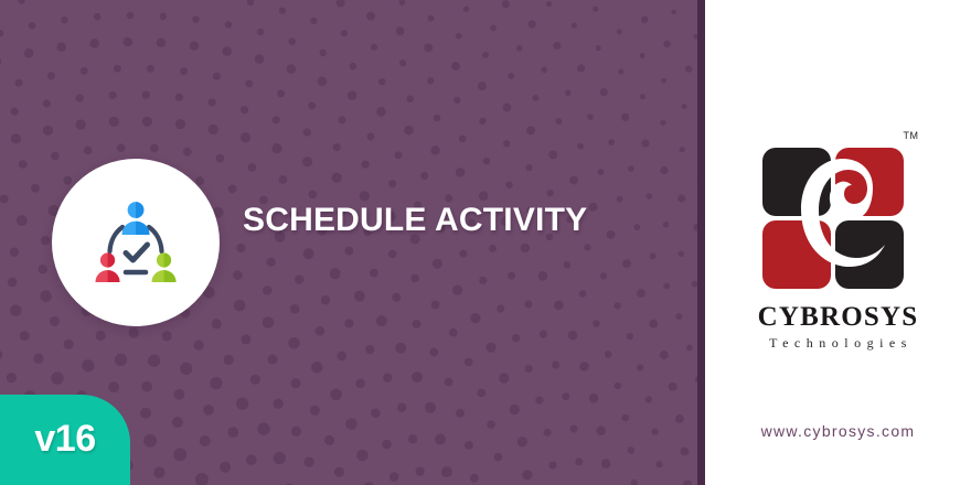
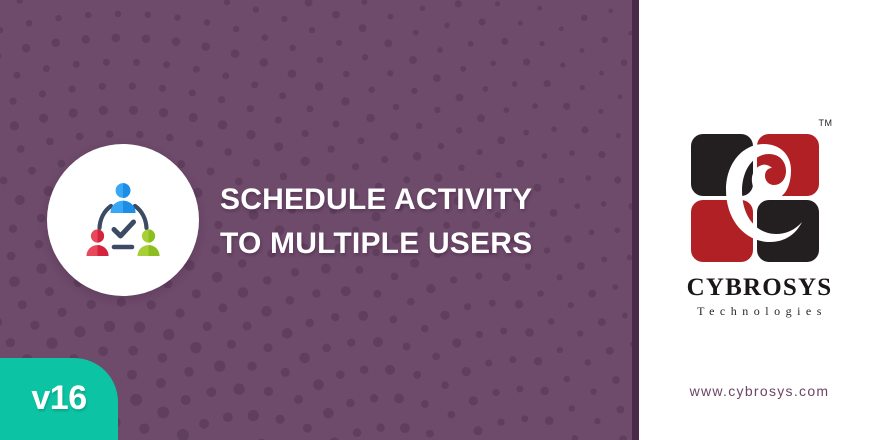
  SCHEDULE ACTIVITY
+ TO MULTIPLE USERS
  v16
  TM
  CYBROSYS
  Technologies
  www.cybrosys.com
